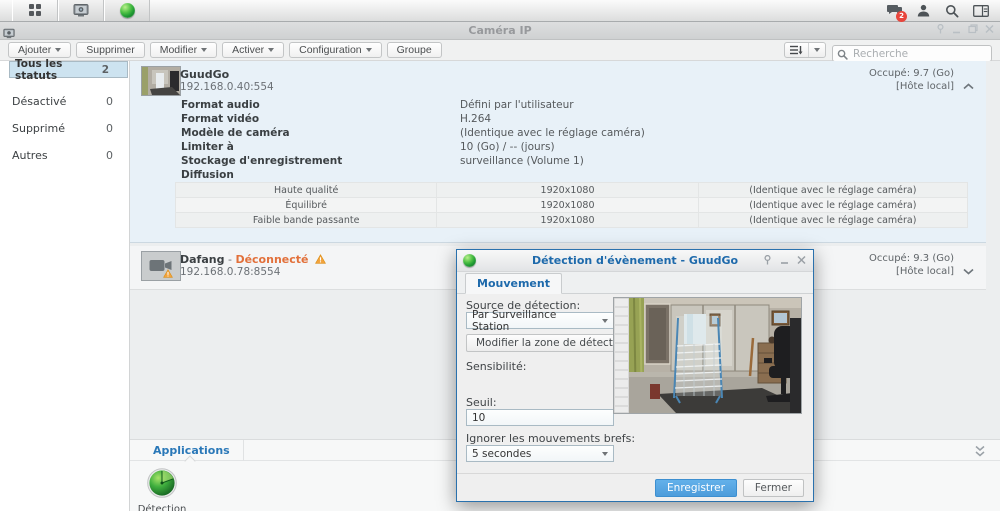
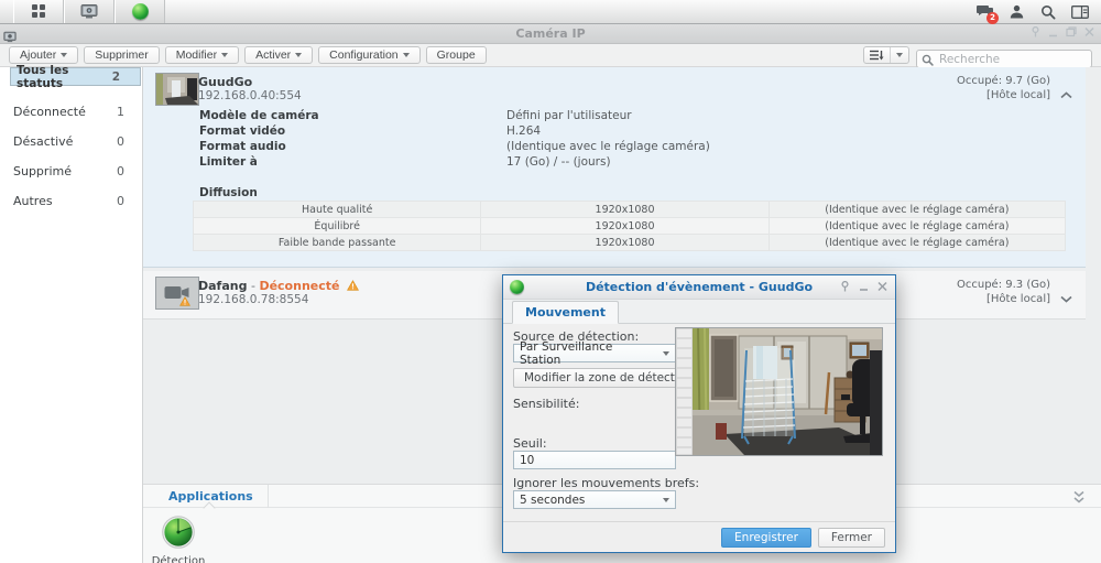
  2
  Caméra IP
  Ajouter
  Supprimer
  Modifier
  Activer
  Configuration
  Groupe
  Recherche
  Tous les statuts
  2
+ Déconnecté
+ 1
  Désactivé
  0
  Supprimé
  0
  Autres
  0
  GuudGo
  192.168.0.40:554
  Occupé: 9.7 (Go)
  [Hôte local]
- Format audio Défini par l'utilisateur
+ Modèle de caméra Défini par l'utilisateur
  Format vidéo H.264
- Modèle de caméra (Identique avec le réglage caméra)
+ Format audio (Identique avec le réglage caméra)
- Limiter à 10 (Go) / -- (jours)
+ Limiter à 17 (Go) / -- (jours)
- Stockage d'enregistrement surveillance (Volume 1)
  Diffusion
  Haute qualité	1920x1080	(Identique avec le réglage caméra)
  Équilibré	1920x1080	(Identique avec le réglage caméra)
  Faible bande passante	1920x1080	(Identique avec le réglage caméra)
  Dafang - Déconnecté
  192.168.0.78:8554
  Occupé: 9.3 (Go)
  [Hôte local]
  Applications
  Détection
  Détection d'évènement - GuudGo
  Mouvement
  Source de détection:
  Par Surveillance Station
  Modifier la zone de détect
  Sensibilité:
  Seuil:
  10
  Ignorer les mouvements brefs:
  5 secondes
  Enregistrer
  Fermer
